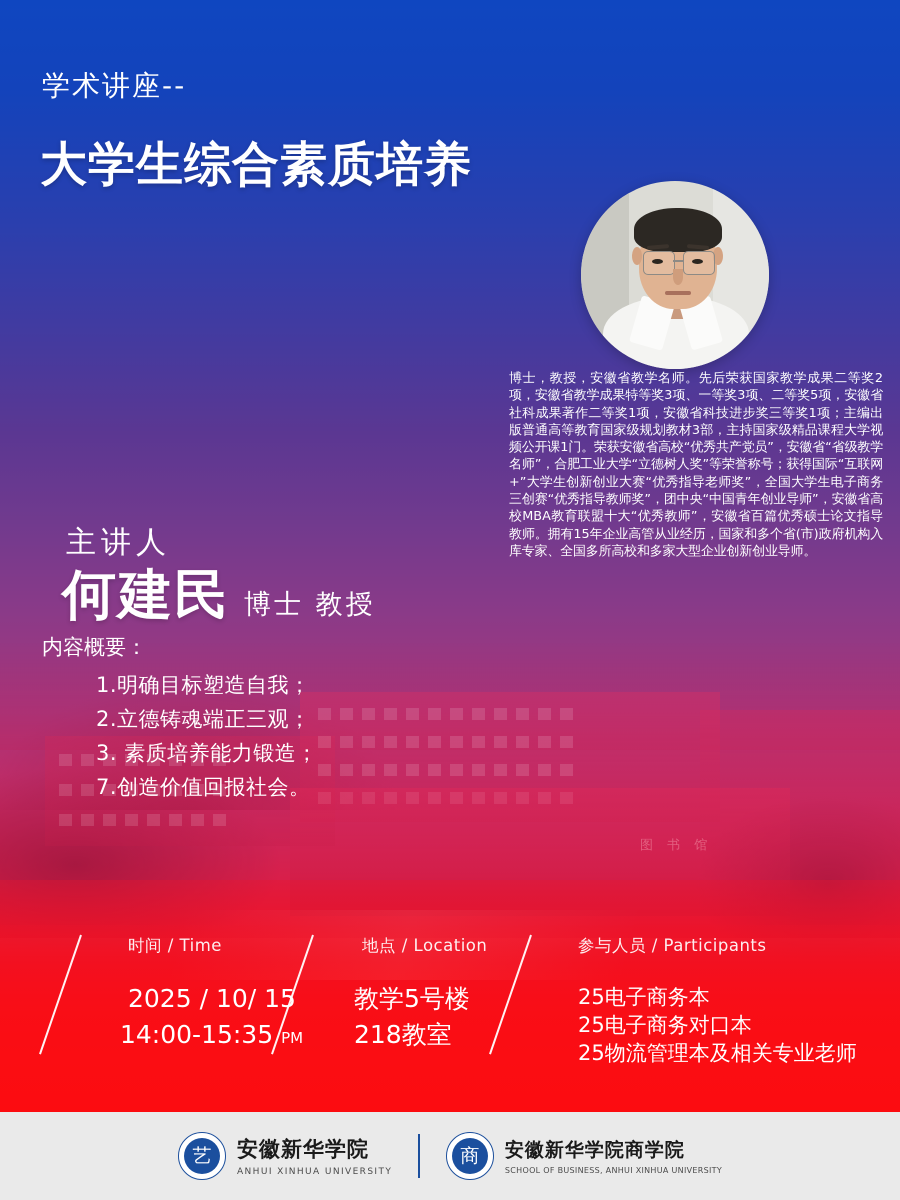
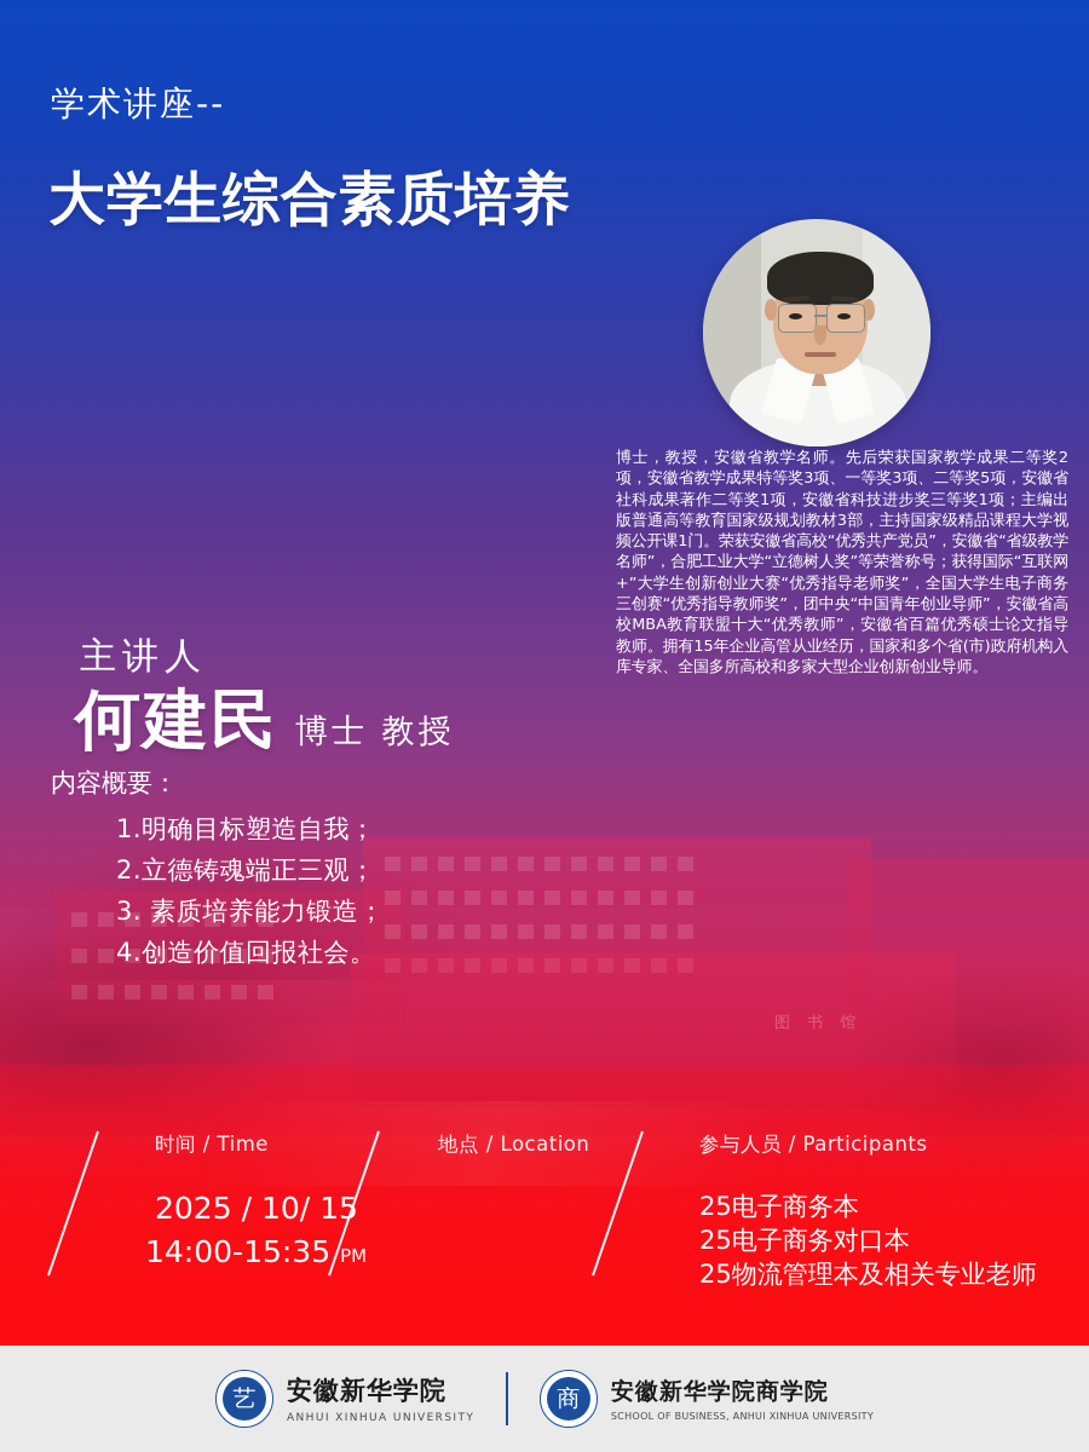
  图 书 馆
  学术讲座--
  大学生综合素质培养
  博士，教授，安徽省教学名师。先后荣获国家教学成果二等奖2项，安徽省教学成果特等奖3项、一等奖3项、二等奖5项，安徽省社科成果著作二等奖1项，安徽省科技进步奖三等奖1项；主编出版普通高等教育国家级规划教材3部，主持国家级精品课程大学视频公开课1门。荣获安徽省高校“优秀共产党员”，安徽省“省级教学名师”，合肥工业大学“立德树人奖”等荣誉称号；获得国际“互联网+”大学生创新创业大赛“优秀指导老师奖”，全国大学生电子商务三创赛“优秀指导教师奖”，团中央“中国青年创业导师”，安徽省高校MBA教育联盟十大“优秀教师”，安徽省百篇优秀硕士论文指导教师。拥有15年企业高管从业经历，国家和多个省(市)政府机构入库专家、全国多所高校和多家大型企业创新创业导师。
  主讲人
  何建民
  博士 教授
  内容概要：
  1.明确目标塑造自我；
  2.立德铸魂端正三观；
  3. 素质培养能力锻造；
- 7.创造价值回报社会。
+ 4.创造价值回报社会。
  时间 / Time
  2025 / 10/ 15
  14:00-15:35 PM
  地点 / Location
- 教学5号楼
- 218教室
  参与人员 / Participants
  25电子商务本
  25电子商务对口本
  25物流管理本及相关专业老师
  艺
  安徽新华学院
  ANHUI XINHUA UNIVERSITY
  商
  安徽新华学院商学院
  SCHOOL OF BUSINESS, ANHUI XINHUA UNIVERSITY
